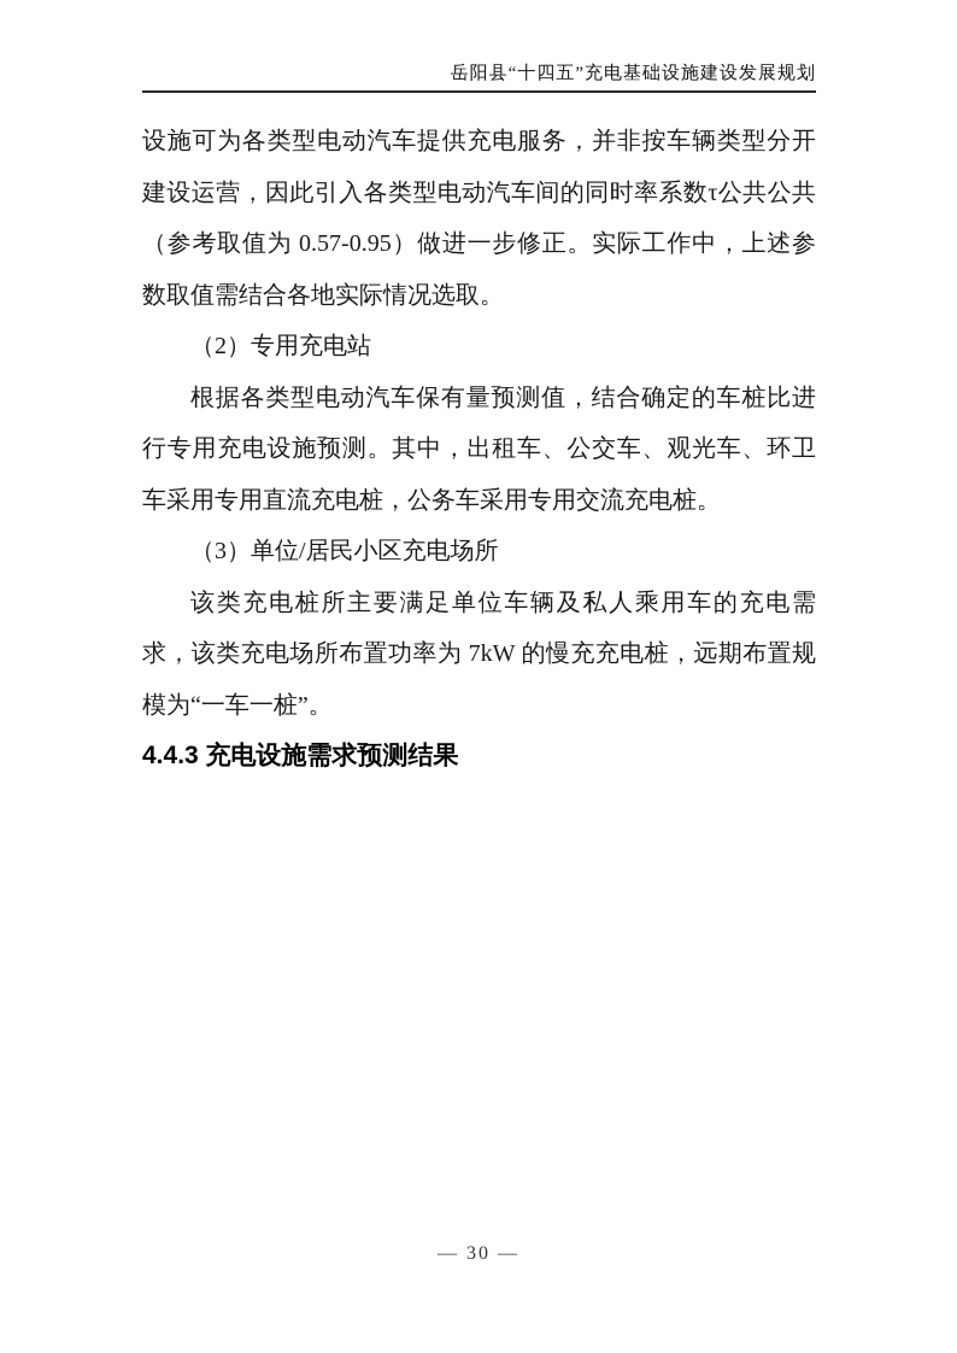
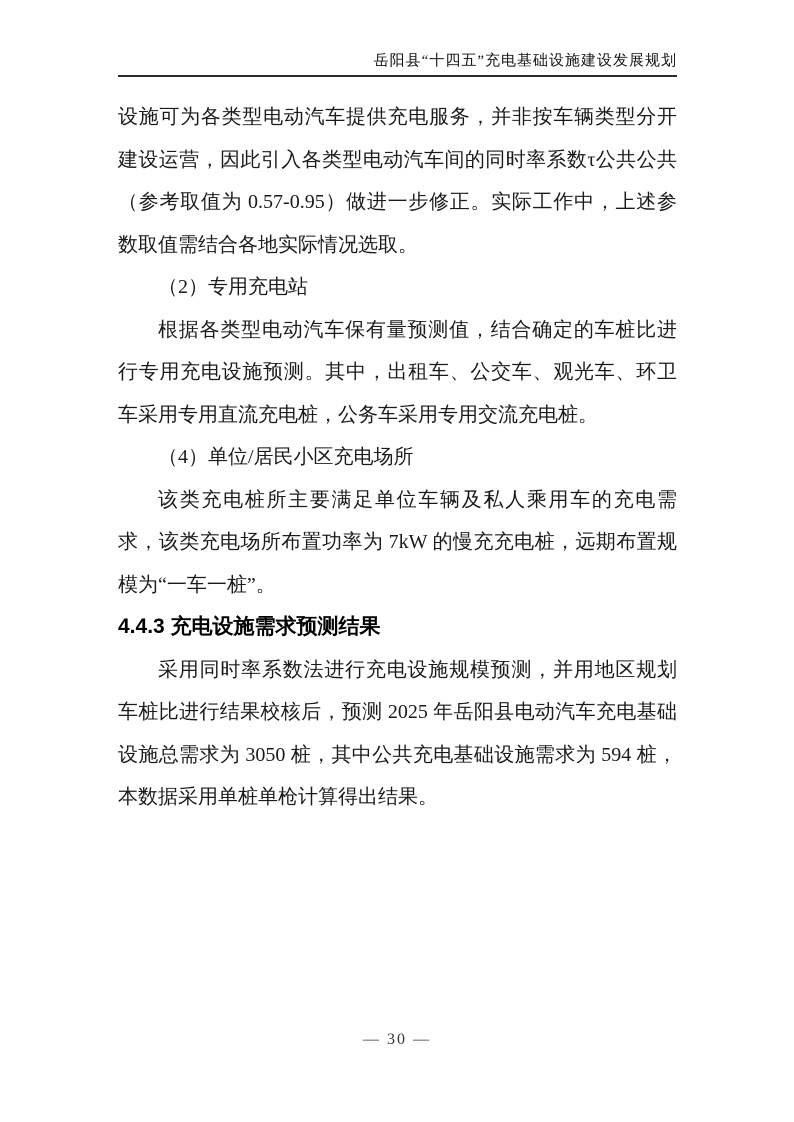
  岳阳县“十四五”充电基础设施建设发展规划
  设施可为各类型电动汽车提供充电服务，并非按车辆类型分开建设运营，因此引入各类型电动汽车间的同时率系数τ公共公共（参考取值为 0.57-0.95）做进一步修正。实际工作中，上述参数取值需结合各地实际情况选取。
  （2）专用充电站
  根据各类型电动汽车保有量预测值，结合确定的车桩比进行专用充电设施预测。其中，出租车、公交车、观光车、环卫车采用专用直流充电桩，公务车采用专用交流充电桩。
- （3）单位/居民小区充电场所
+ （4）单位/居民小区充电场所
  该类充电桩所主要满足单位车辆及私人乘用车的充电需求，该类充电场所布置功率为 7kW 的慢充充电桩，远期布置规模为“一车一桩”。
  4.4.3 充电设施需求预测结果
+ 采用同时率系数法进行充电设施规模预测，并用地区规划车桩比进行结果校核后，预测 2025 年岳阳县电动汽车充电基础设施总需求为 3050 桩，其中公共充电基础设施需求为 594 桩，本数据采用单桩单枪计算得出结果。
  — 30 —
